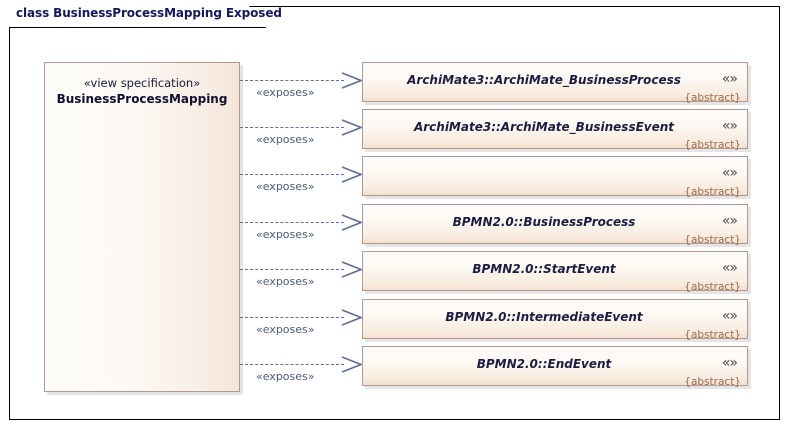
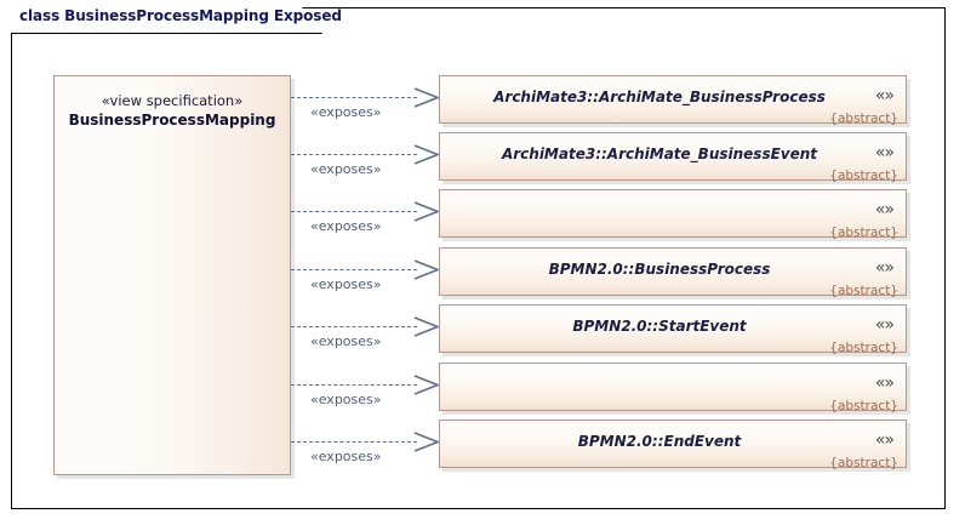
  class BusinessProcessMapping Exposed
  «view specification»
  BusinessProcessMapping
  «exposes»
  «exposes»
  «exposes»
  «exposes»
  «exposes»
  «exposes»
  «exposes»
  ArchiMate3::ArchiMate_BusinessProcess
  «»
  {abstract}
  ArchiMate3::ArchiMate_BusinessEvent
  «»
  {abstract}
  «»
  {abstract}
  BPMN2.0::BusinessProcess
  «»
  {abstract}
  BPMN2.0::StartEvent
  «»
  {abstract}
- BPMN2.0::IntermediateEvent
  «»
  {abstract}
  BPMN2.0::EndEvent
  «»
  {abstract}
